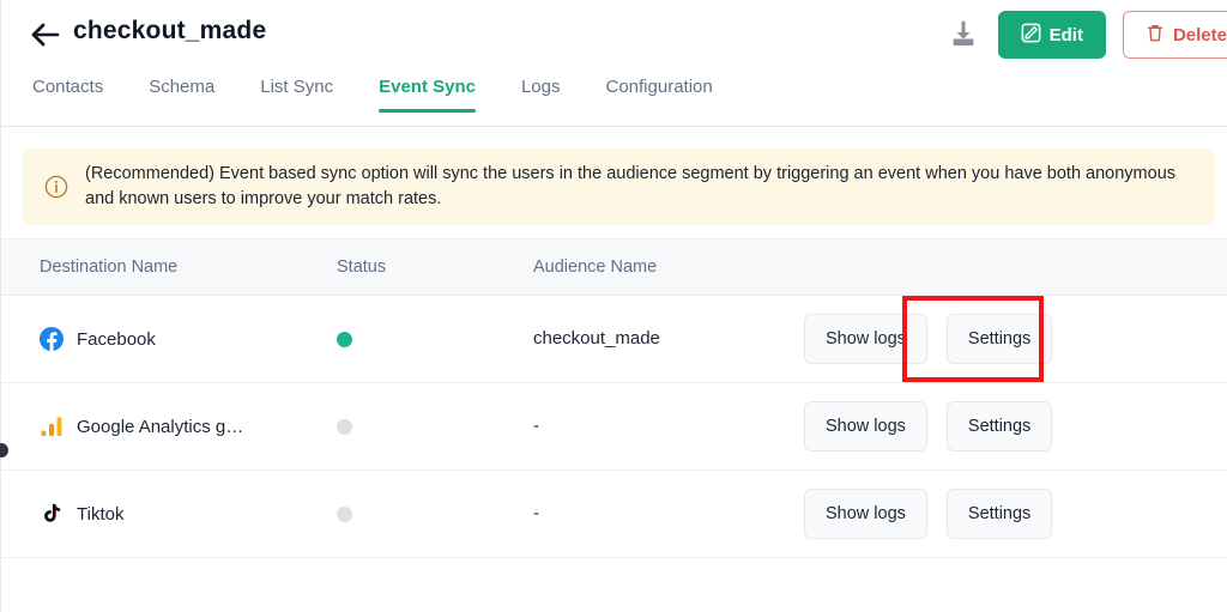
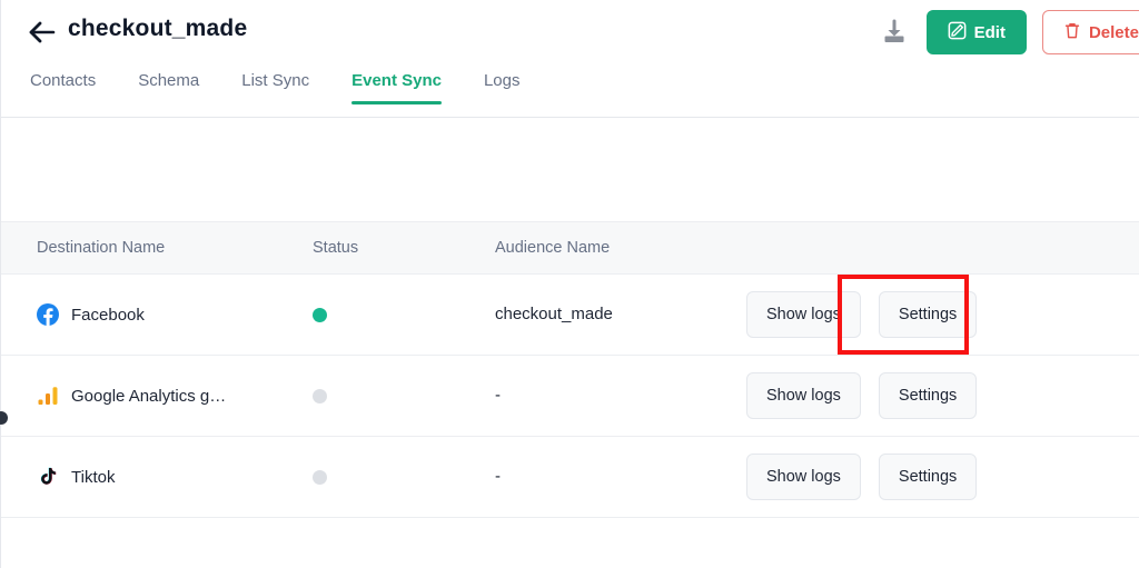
  checkout_made
  Edit
  Delete
  Contacts
  Schema
  List Sync
  Event Sync
  Logs
- Configuration
- (Recommended) Event based sync option will sync the users in the audience segment by triggering an event when you have both anonymous and known users to improve your match rates.
  Destination Name
  Status
  Audience Name
  Facebook
  checkout_made
  Show logs
  Settings
  Google Analytics g…
  -
  Show logs
  Settings
  Tiktok
  -
  Show logs
  Settings
